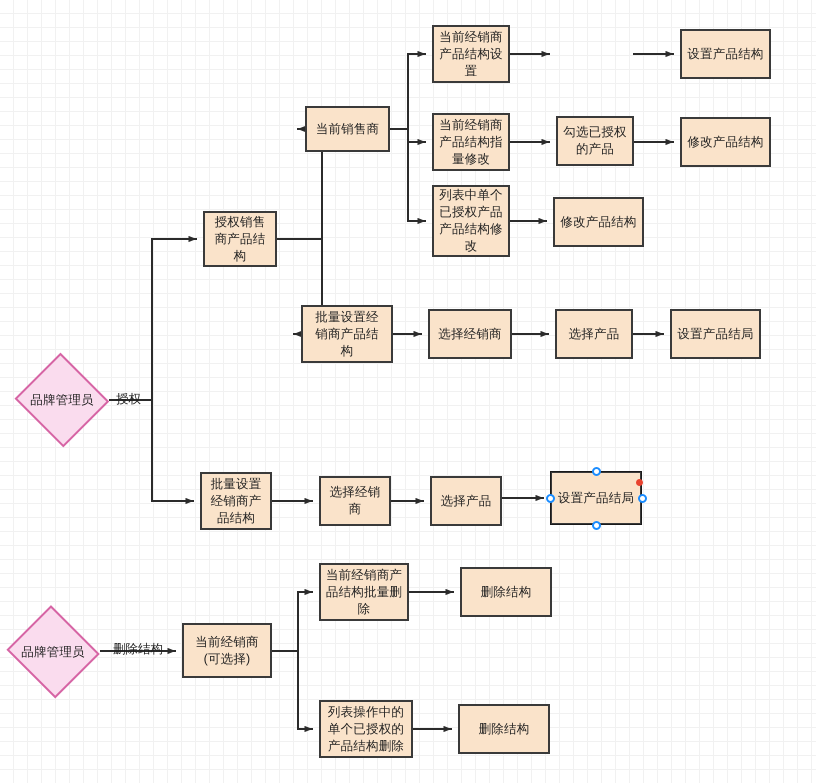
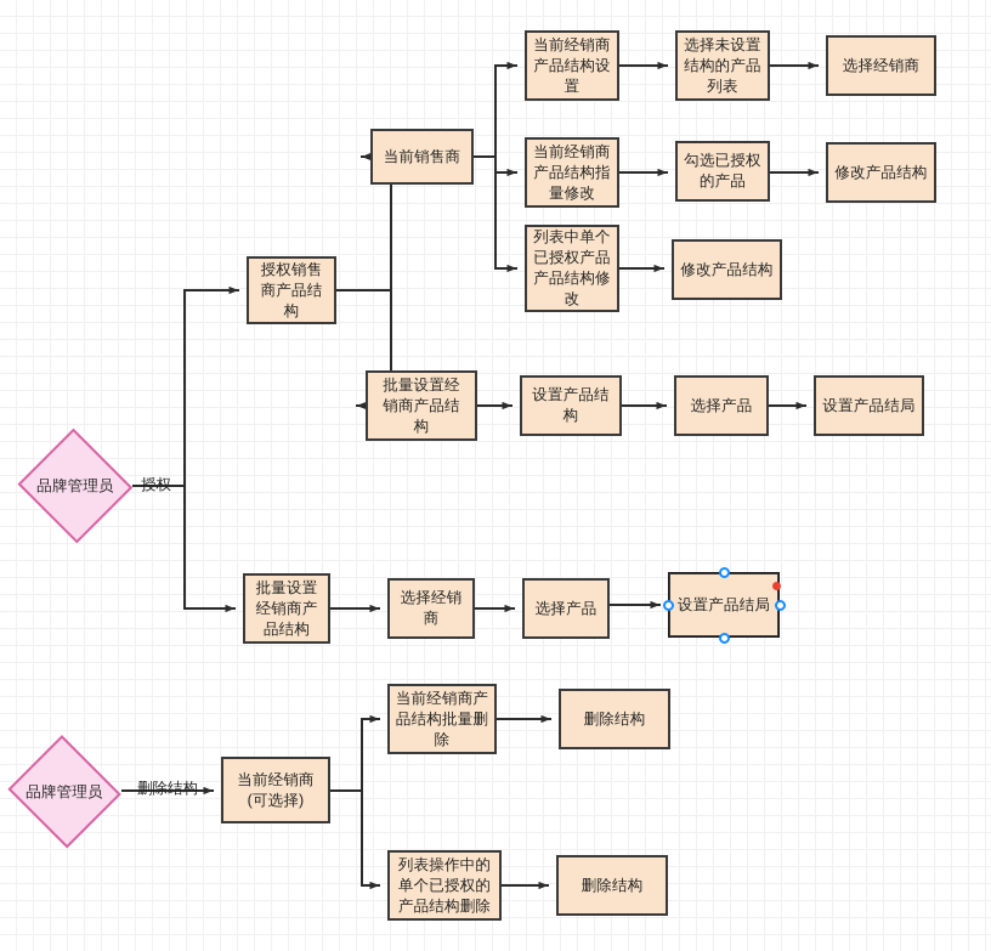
  品牌管理员
  授权销售
  商产品结
  构
  当前销售商
  当前经销商
  产品结构设
  置
+ 选择未设置
+ 结构的产品
+ 列表
- 设置产品结构
+ 选择经销商
  当前经销商
  产品结构指
  量修改
  勾选已授权
  的产品
  修改产品结构
  列表中单个
  已授权产品
  产品结构修
  改
  修改产品结构
  批量设置经
  销商产品结
  构
- 选择经销商
+ 设置产品结构
  选择产品
  设置产品结局
  批量设置
  经销商产
  品结构
  选择经销
  商
  选择产品
  设置产品结局
  品牌管理员
  当前经销商
  (可选择)
  当前经销商产
  品结构批量删
  除
  删除结构
  列表操作中的
  单个已授权的
  产品结构删除
  删除结构
  授权
  删除结构
